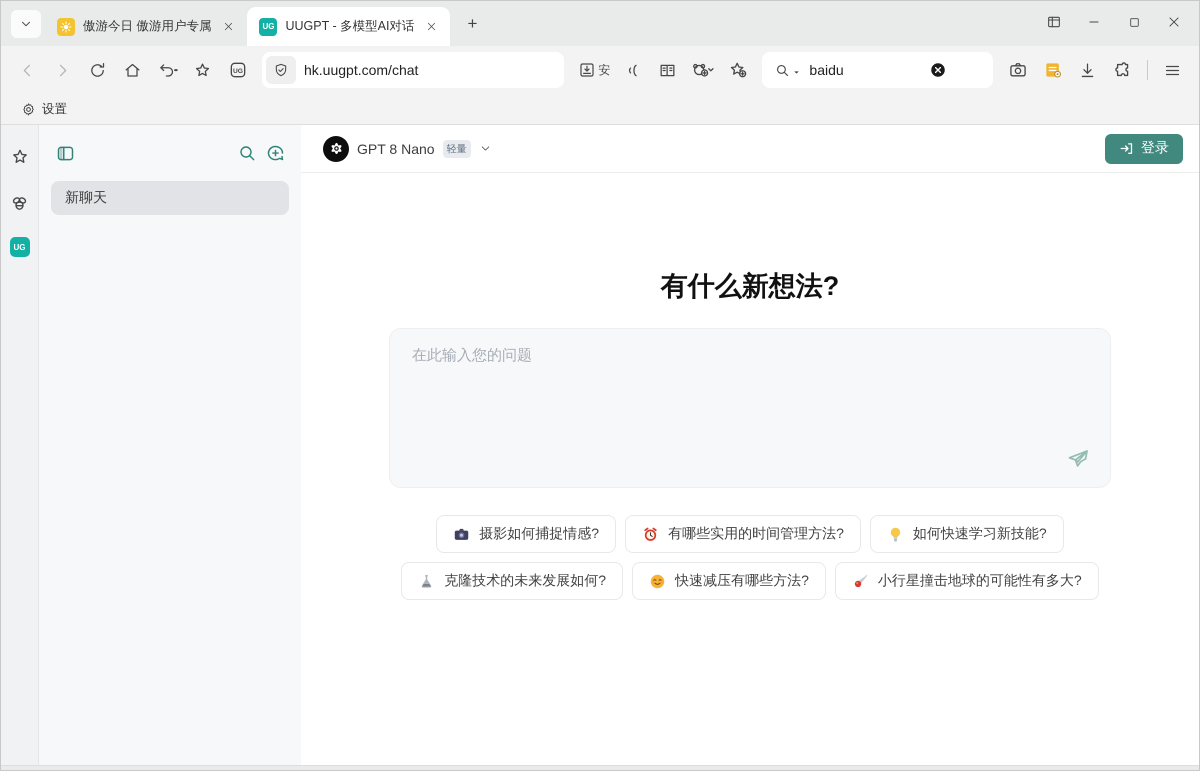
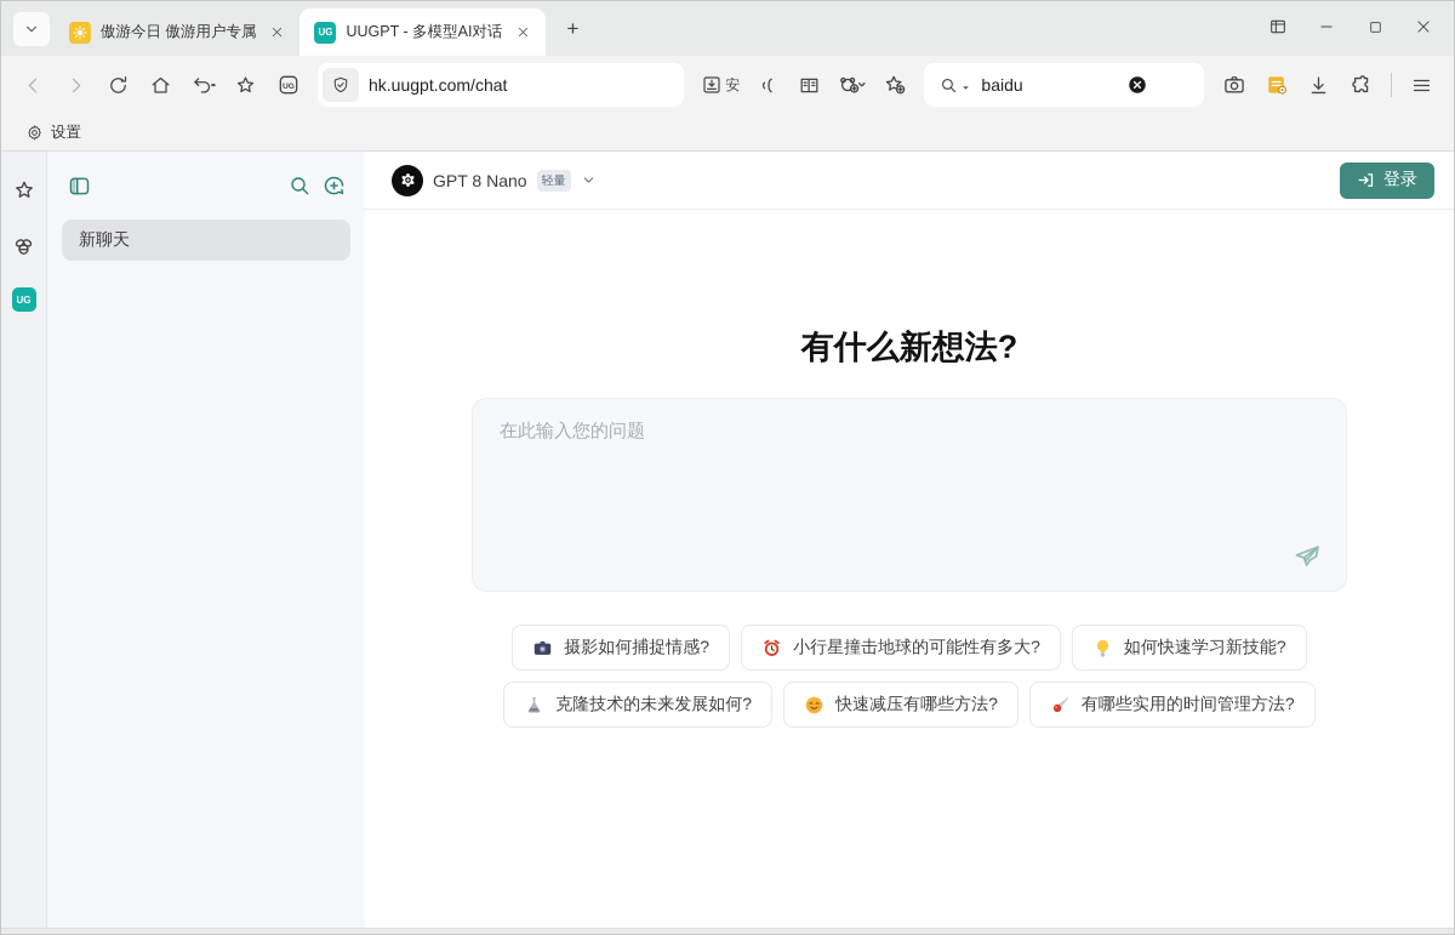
  傲游今日 傲游用户专属
  UG
  UUGPT - 多模型AI对话
  +
  hk.uugpt.com/chat
  安
  baidu
  设置
  UG
  新聊天
  GPT 8 Nano
  轻量
  登录
  有什么新想法?
  在此输入您的问题
  摄影如何捕捉情感?
- 有哪些实用的时间管理方法?
+ 小行星撞击地球的可能性有多大?
  如何快速学习新技能?
  克隆技术的未来发展如何?
  快速减压有哪些方法?
- 小行星撞击地球的可能性有多大?
+ 有哪些实用的时间管理方法?
